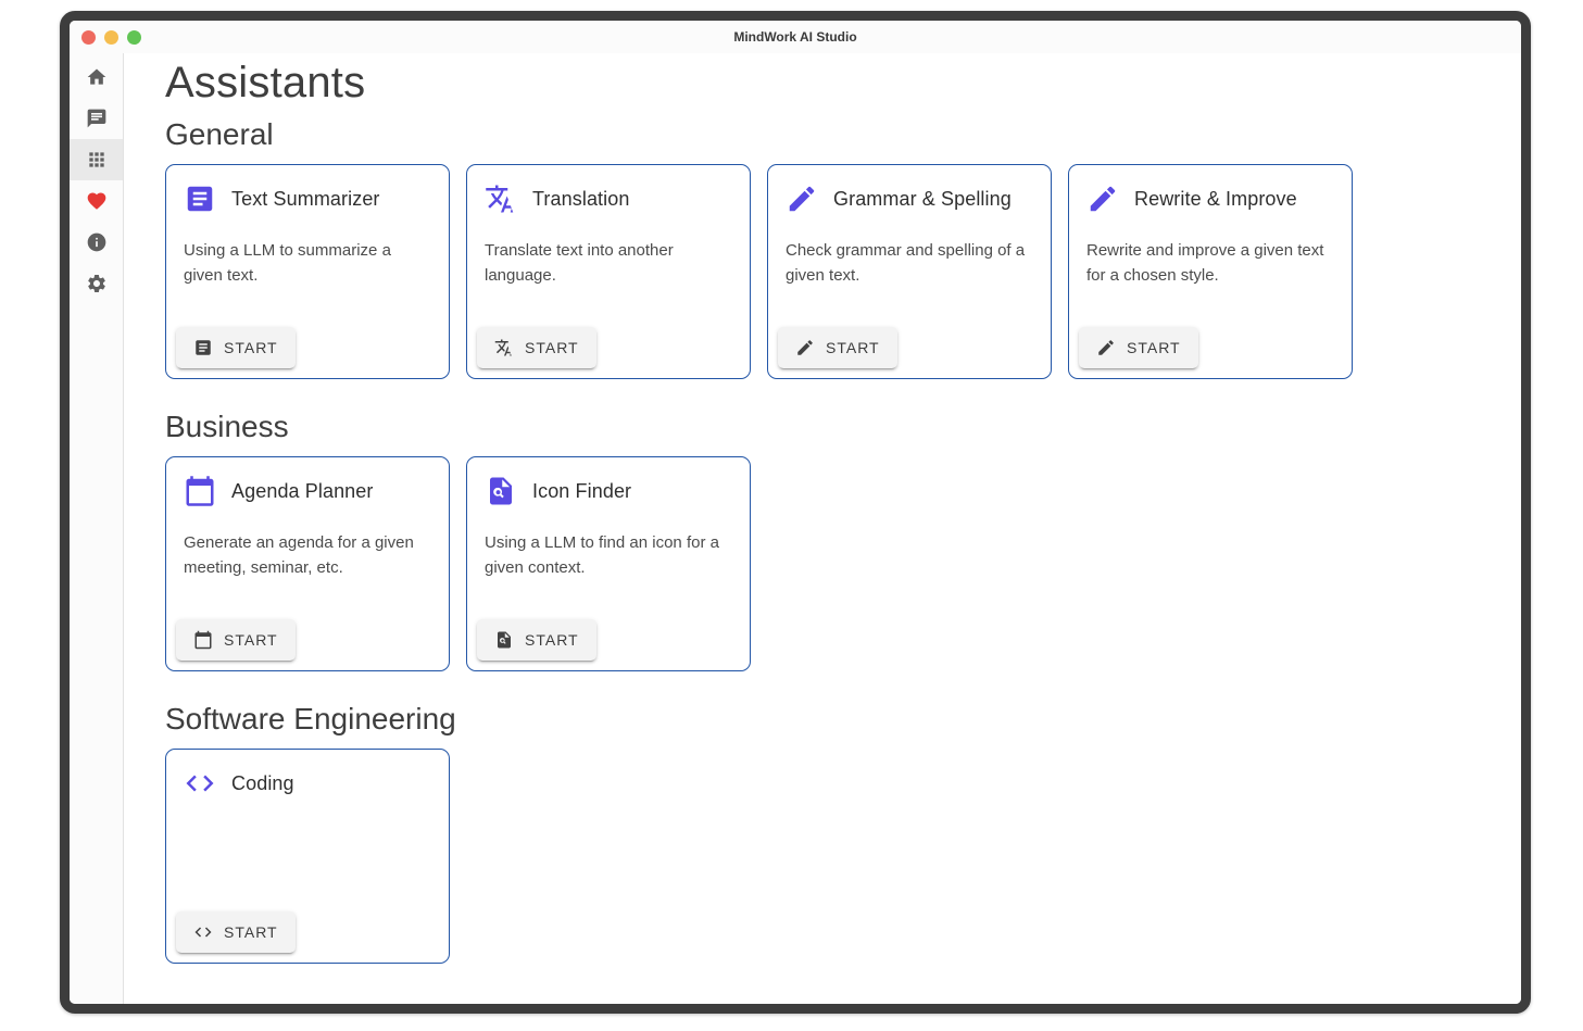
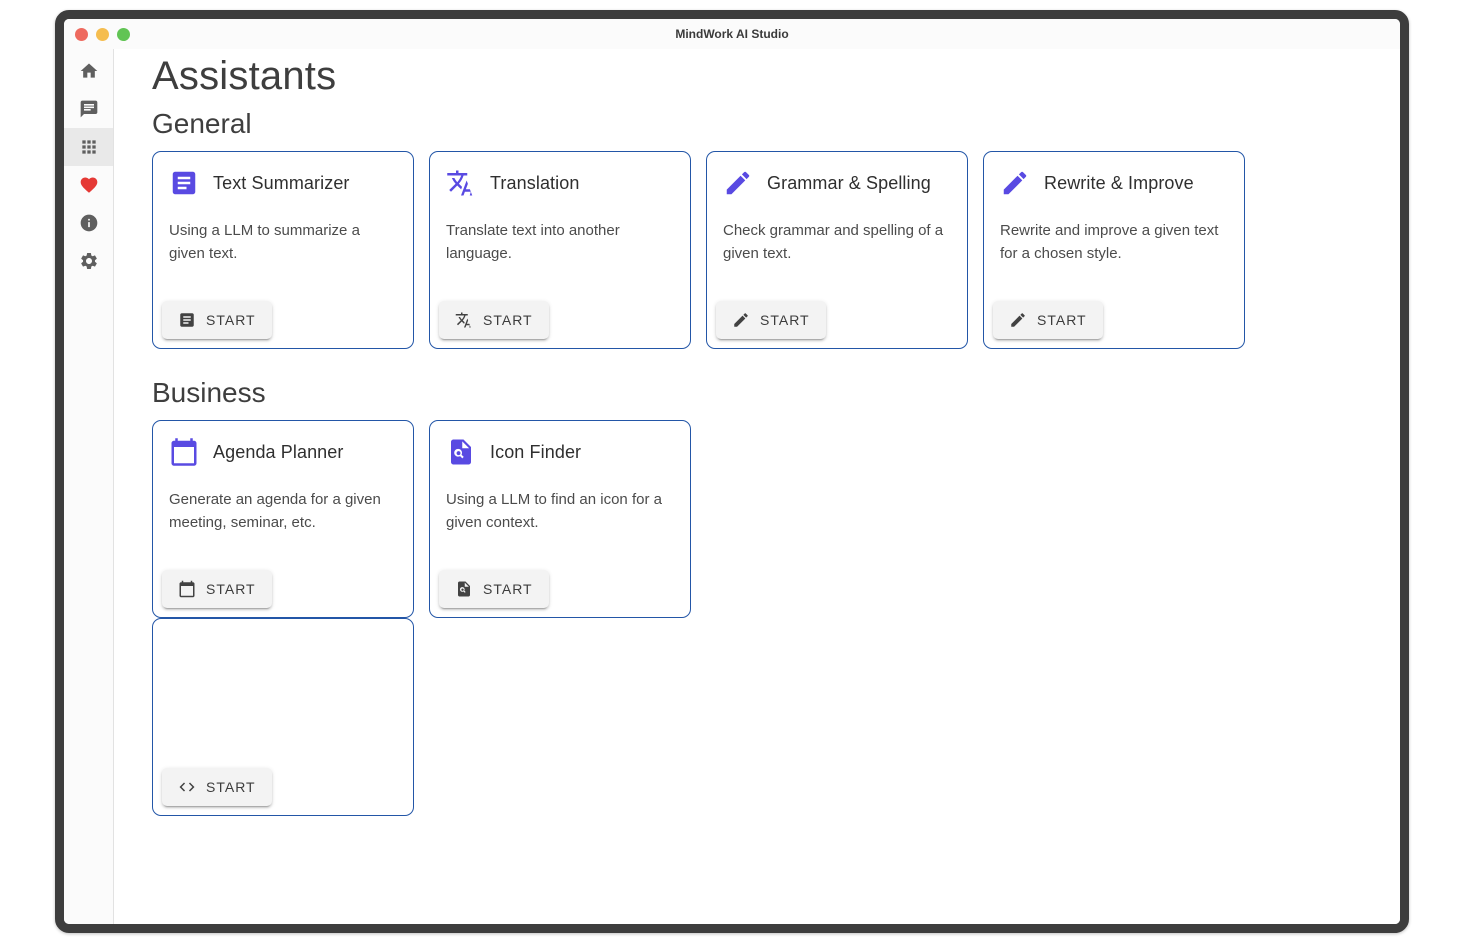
  MindWork AI Studio
  Assistants
  General
  Text Summarizer
  Using a LLM to summarize a given text.
  START
  Translation
  Translate text into another language.
  START
  Grammar & Spelling
  Check grammar and spelling of a given text.
  START
  Rewrite & Improve
  Rewrite and improve a given text for a chosen style.
  START
  Business
  Agenda Planner
  Generate an agenda for a given meeting, seminar, etc.
  START
  Icon Finder
  Using a LLM to find an icon for a given context.
  START
- Software Engineering
- Coding
  START
